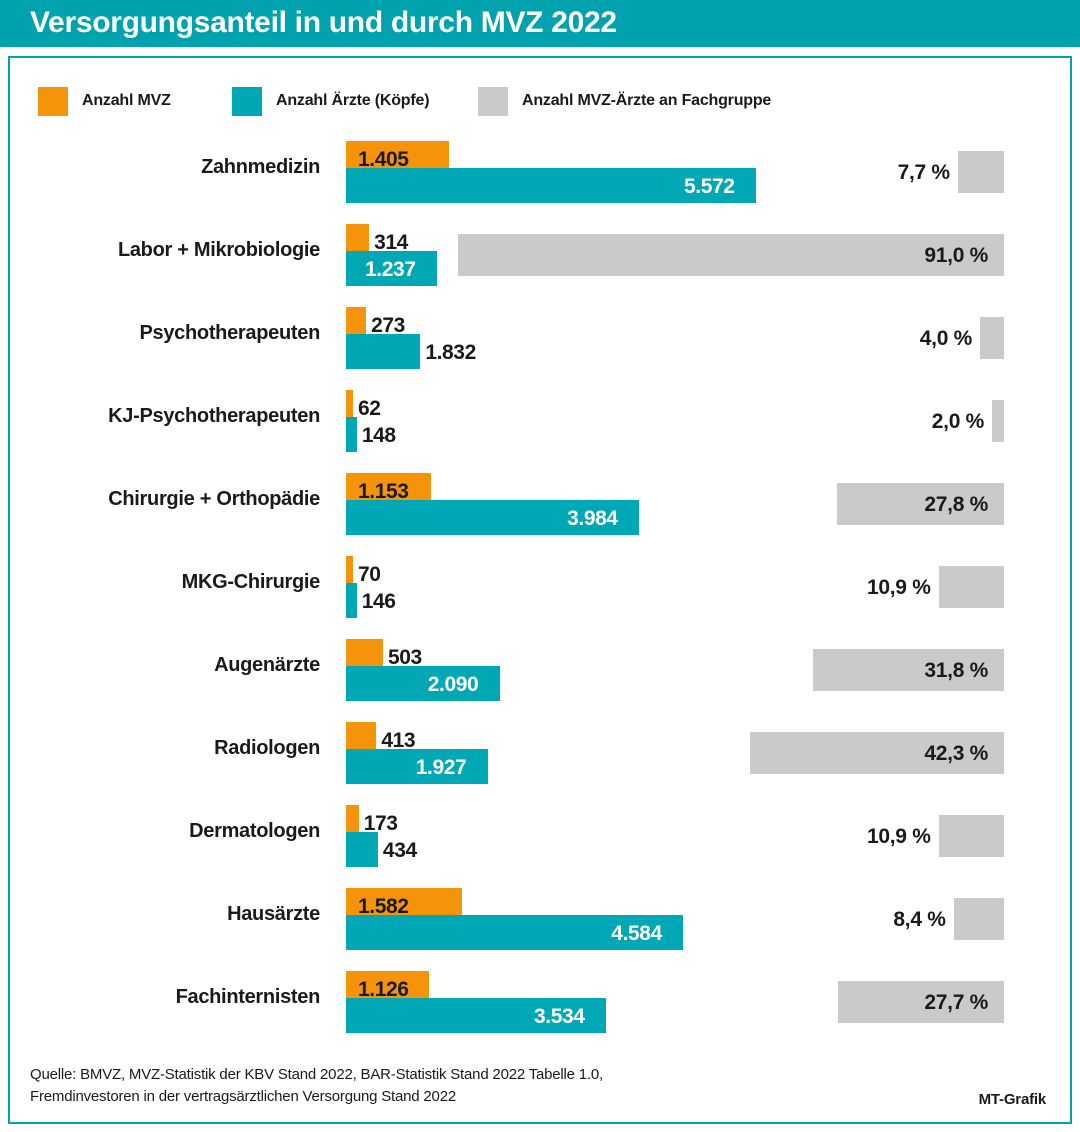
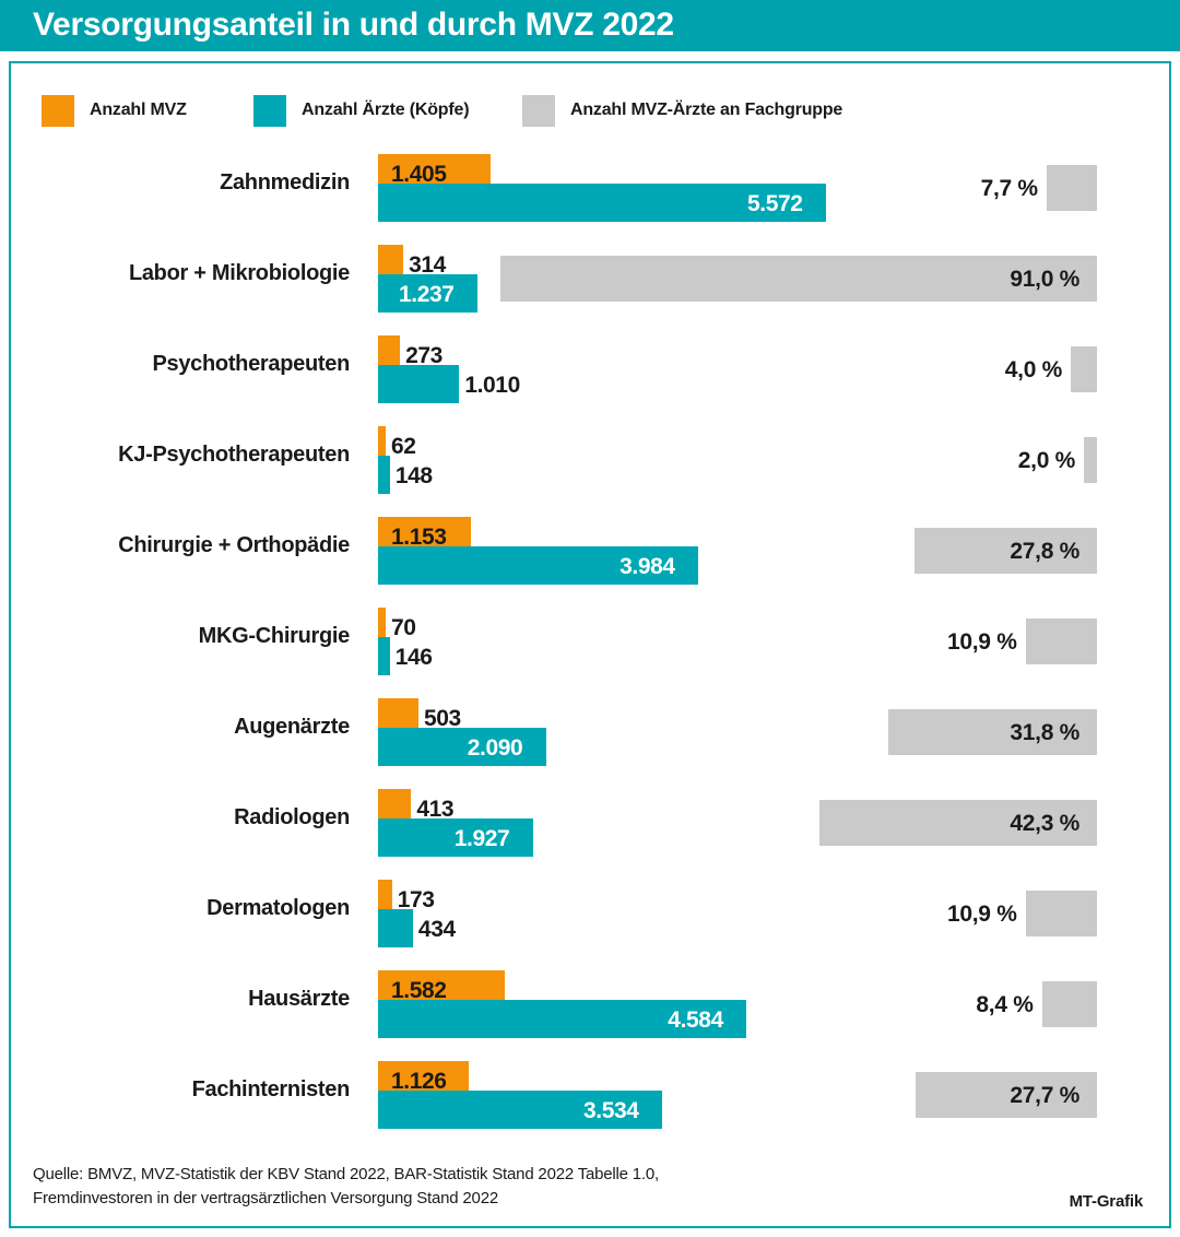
  Versorgungsanteil in und durch MVZ 2022
  Anzahl MVZ
  Anzahl Ärzte (Köpfe)
  Anzahl MVZ-Ärzte an Fachgruppe
  Zahnmedizin
  7,7 %
  1.405
  5.572
  Labor + Mikrobiologie
  91,0 %
  314
  1.237
  Psychotherapeuten
  4,0 %
  273
- 1.832
+ 1.010
  KJ-Psychotherapeuten
  2,0 %
  62
  148
  Chirurgie + Orthopädie
  27,8 %
  1.153
  3.984
  MKG-Chirurgie
  10,9 %
  70
  146
  Augenärzte
  31,8 %
  503
  2.090
  Radiologen
  42,3 %
  413
  1.927
  Dermatologen
  10,9 %
  173
  434
  Hausärzte
  8,4 %
  1.582
  4.584
  Fachinternisten
  27,7 %
  1.126
  3.534
  Quelle: BMVZ, MVZ-Statistik der KBV Stand 2022, BAR-Statistik Stand 2022 Tabelle 1.0,
  Fremdinvestoren in der vertragsärztlichen Versorgung Stand 2022
  MT-Grafik
